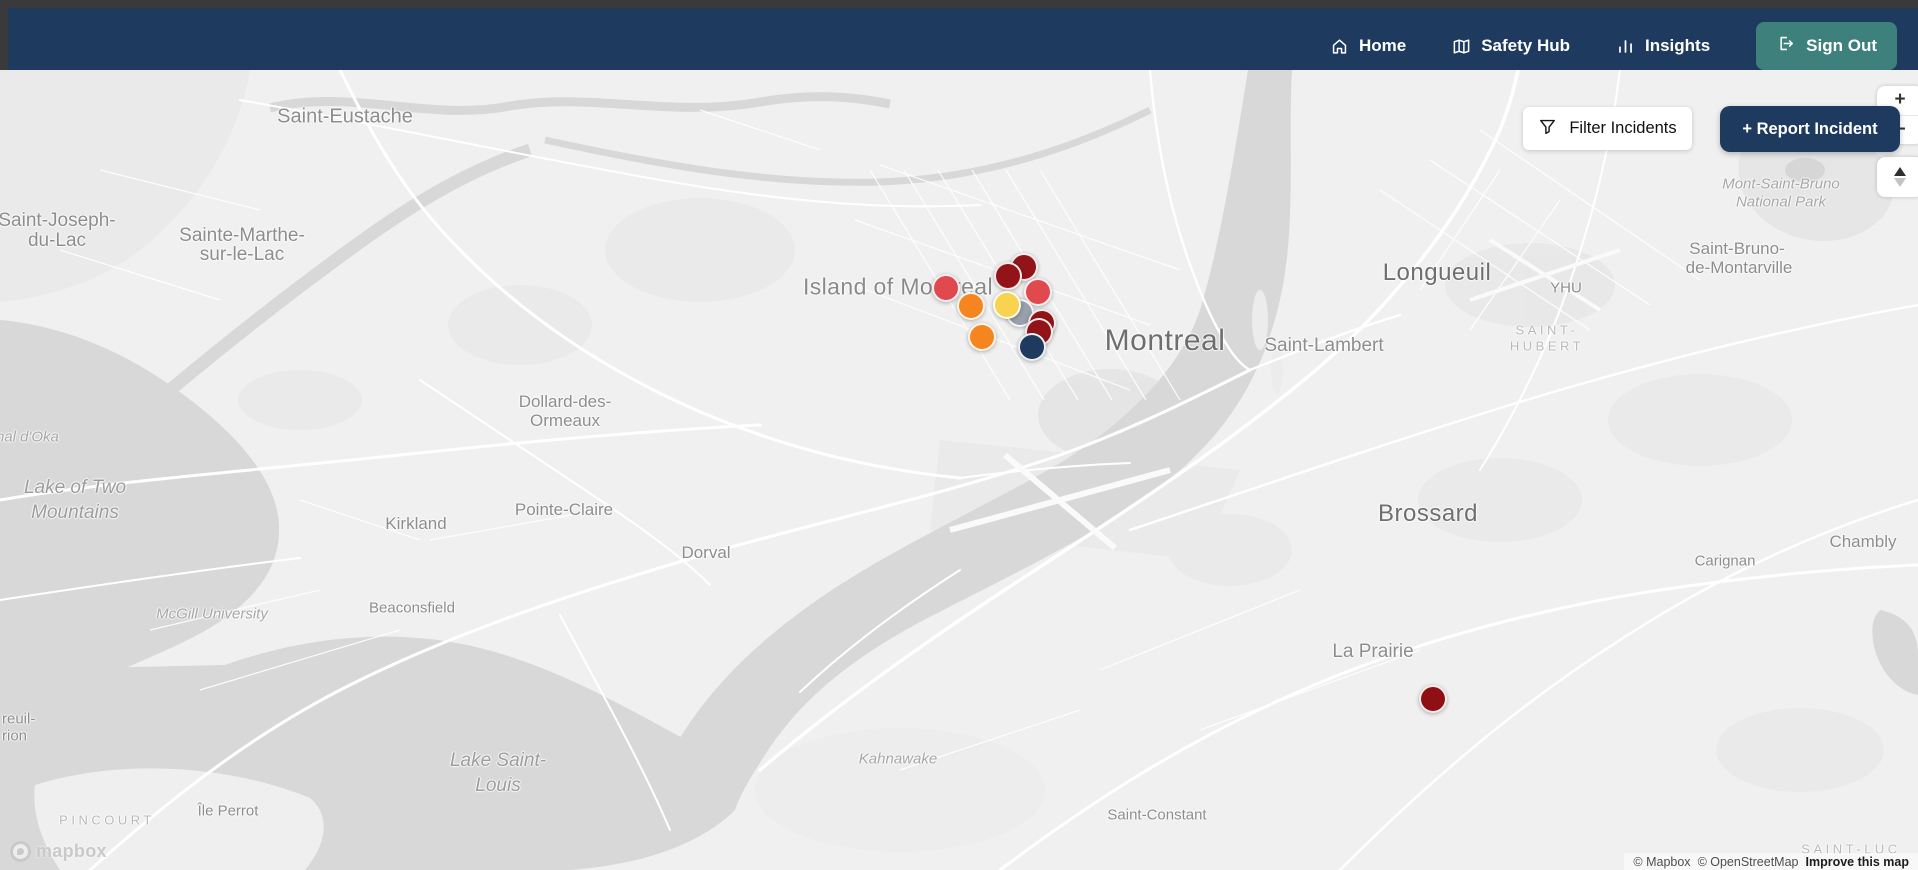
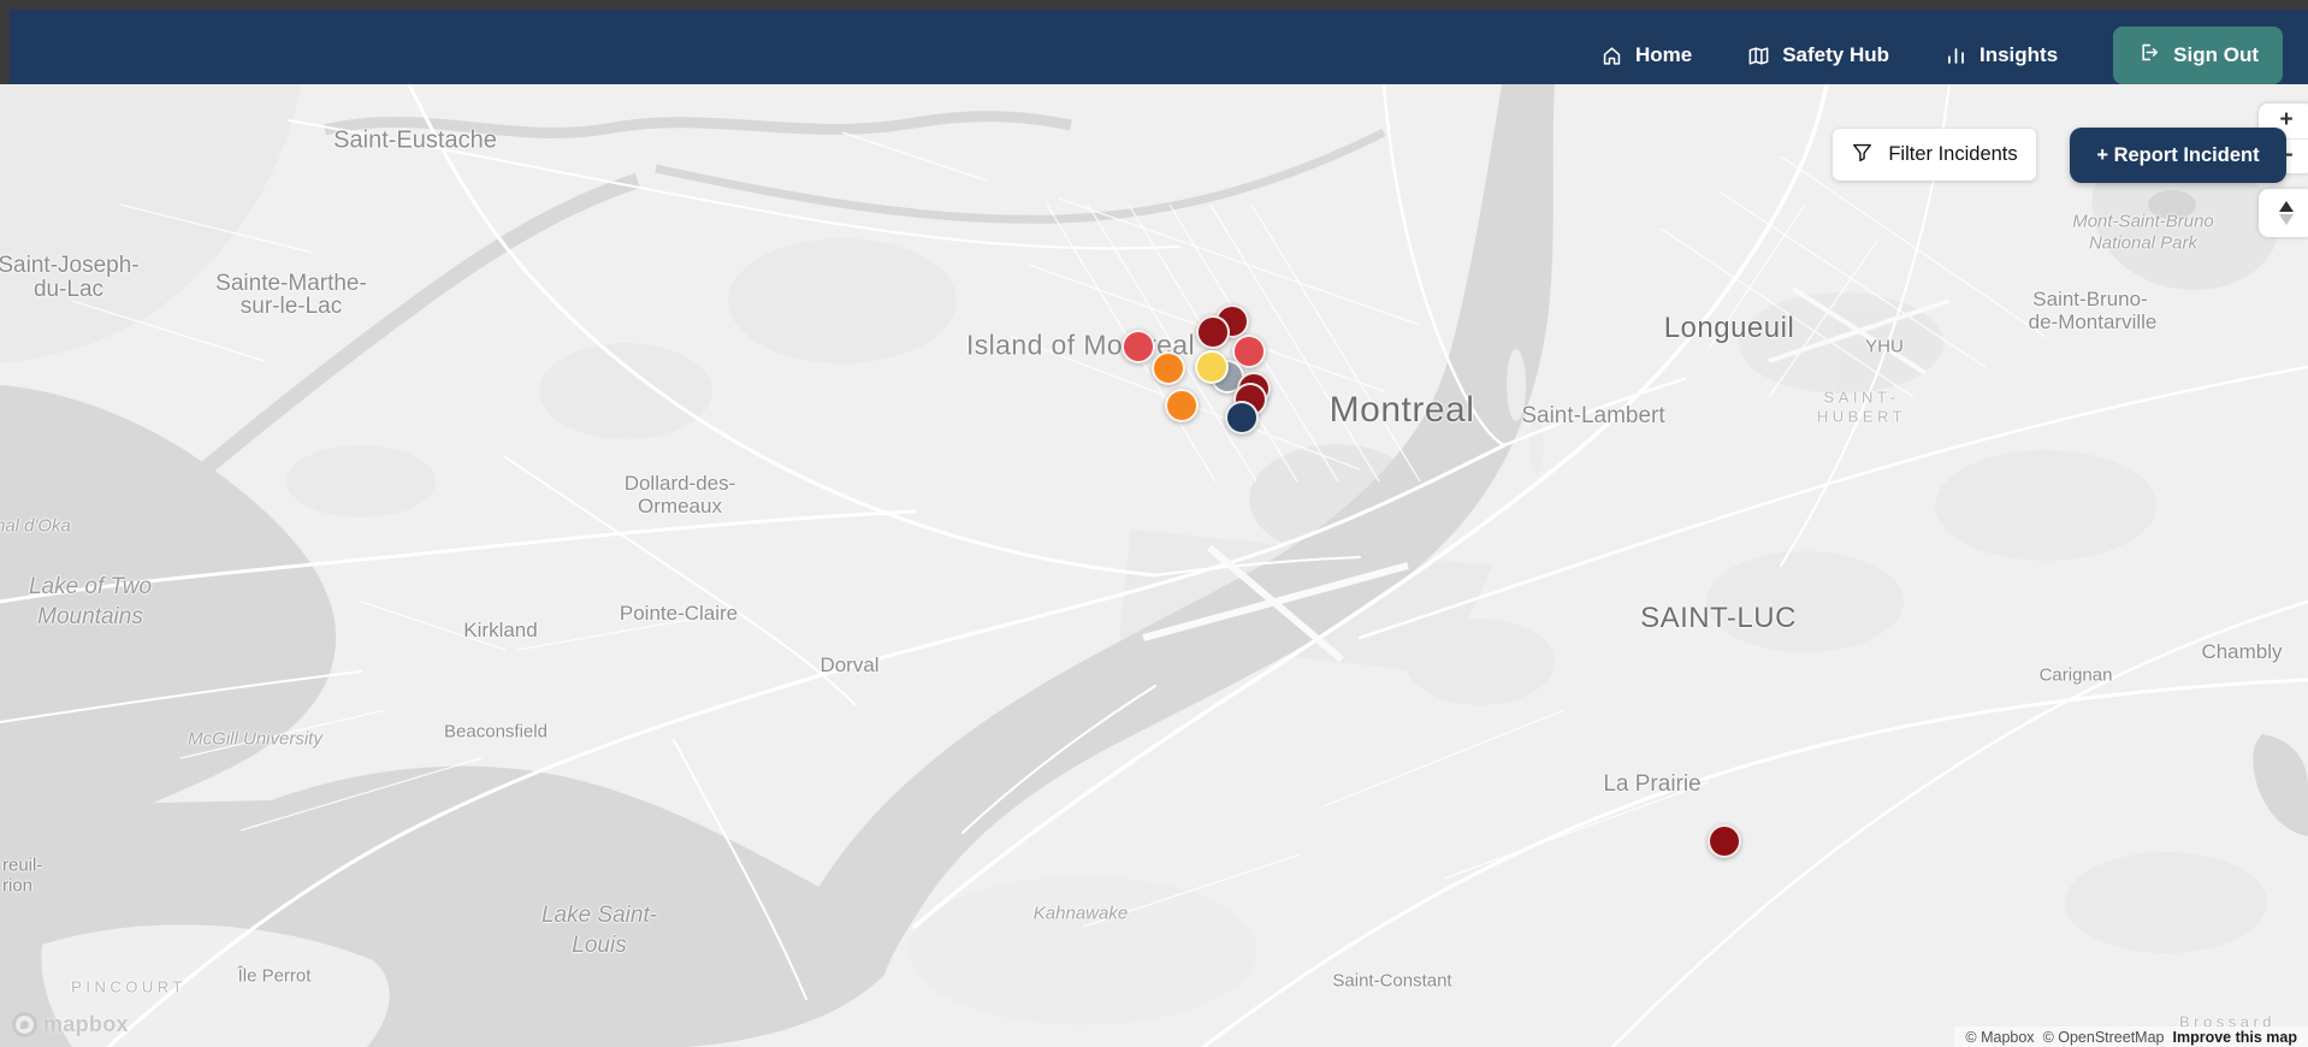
  Home
  Safety Hub
  Insights
  Sign Out
  Saint-Eustache
  Saint-Joseph-
  du-Lac
  Sainte-Marthe-
  sur-le-Lac
  nal d'Oka
  Lake of Two
  Mountains
  Dollard-des-
  Ormeaux
  Kirkland
  Pointe-Claire
  Dorval
  McGill University
  Beaconsfield
  Island of Moeal
  Montreal
  Saint-Lambert
  Longueuil
  YHU
  SAINT-
  HUBERT
  Mont-Saint-Bruno
  National Park
  Saint-Bruno-
  de-Montarville
- Brossard
+ SAINT-LUC
  Chambly
  Carignan
  La Prairie
  Lake Saint-
  Louis
  Kahnawake
  Île Perrot
  Saint-Constant
  PINCOURT
  reuil-
  rion
- SAINT-LUC
+ Brossard
  +
  Filter Incidents
  + Report Incident
  mapbox
  © Mapbox
  © OpenStreetMap
  Improve this map
